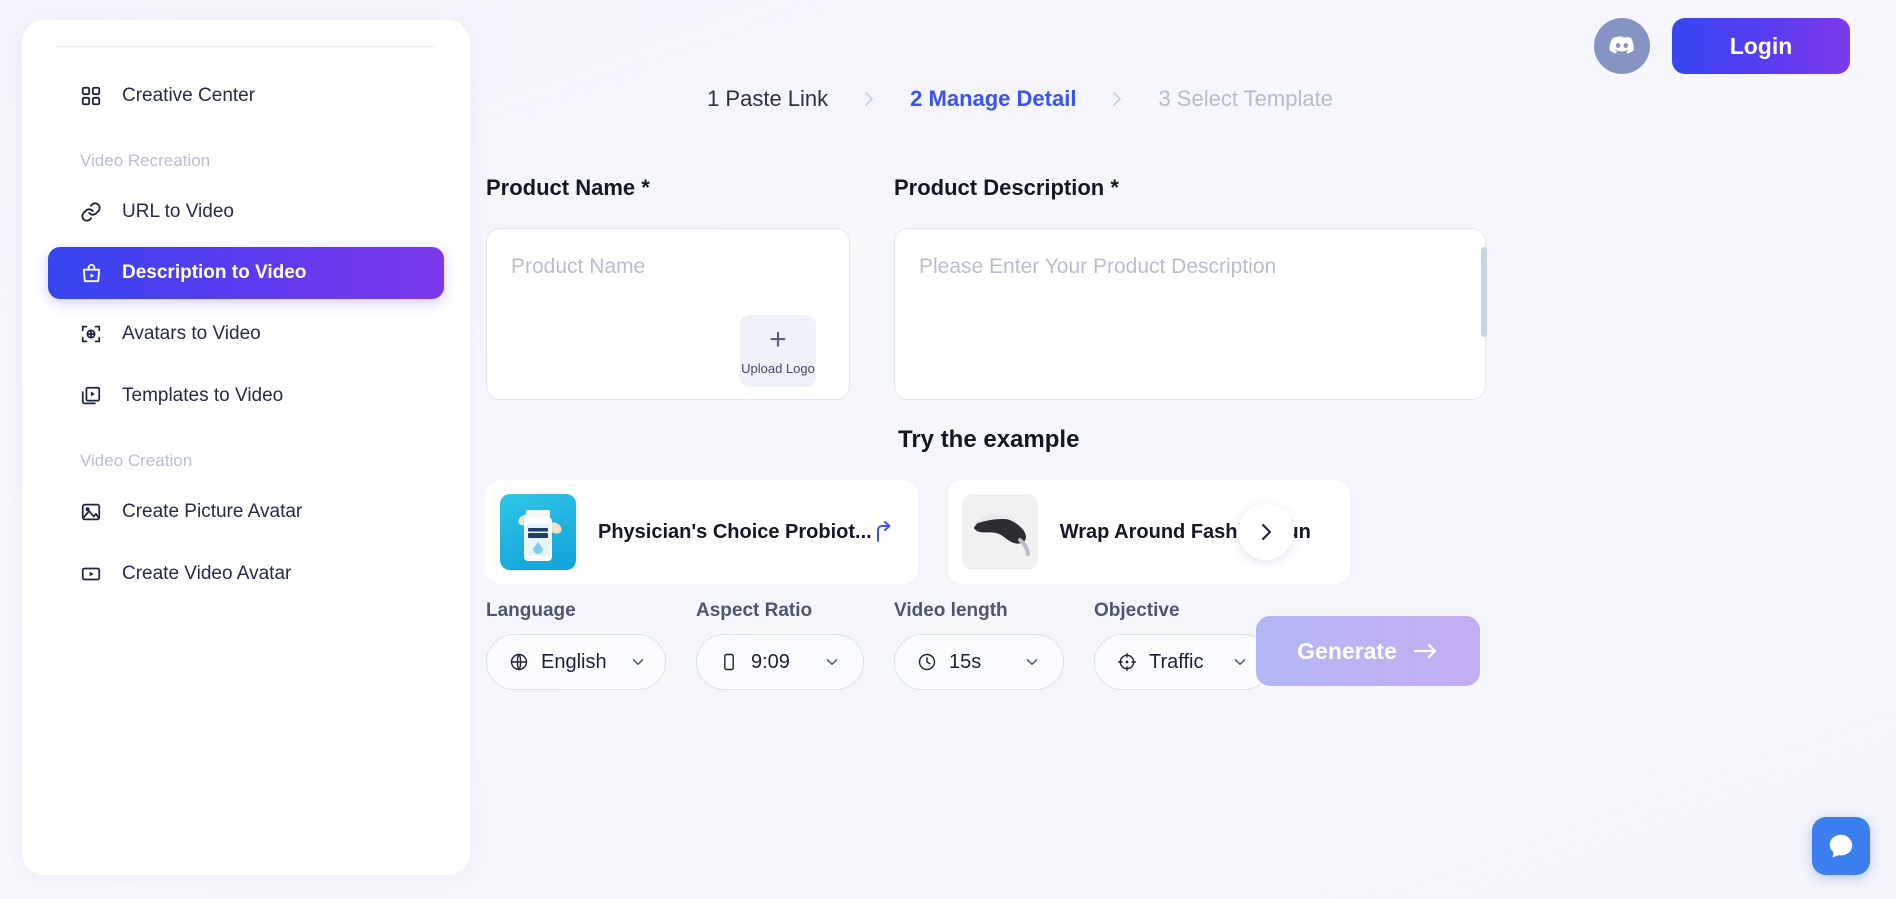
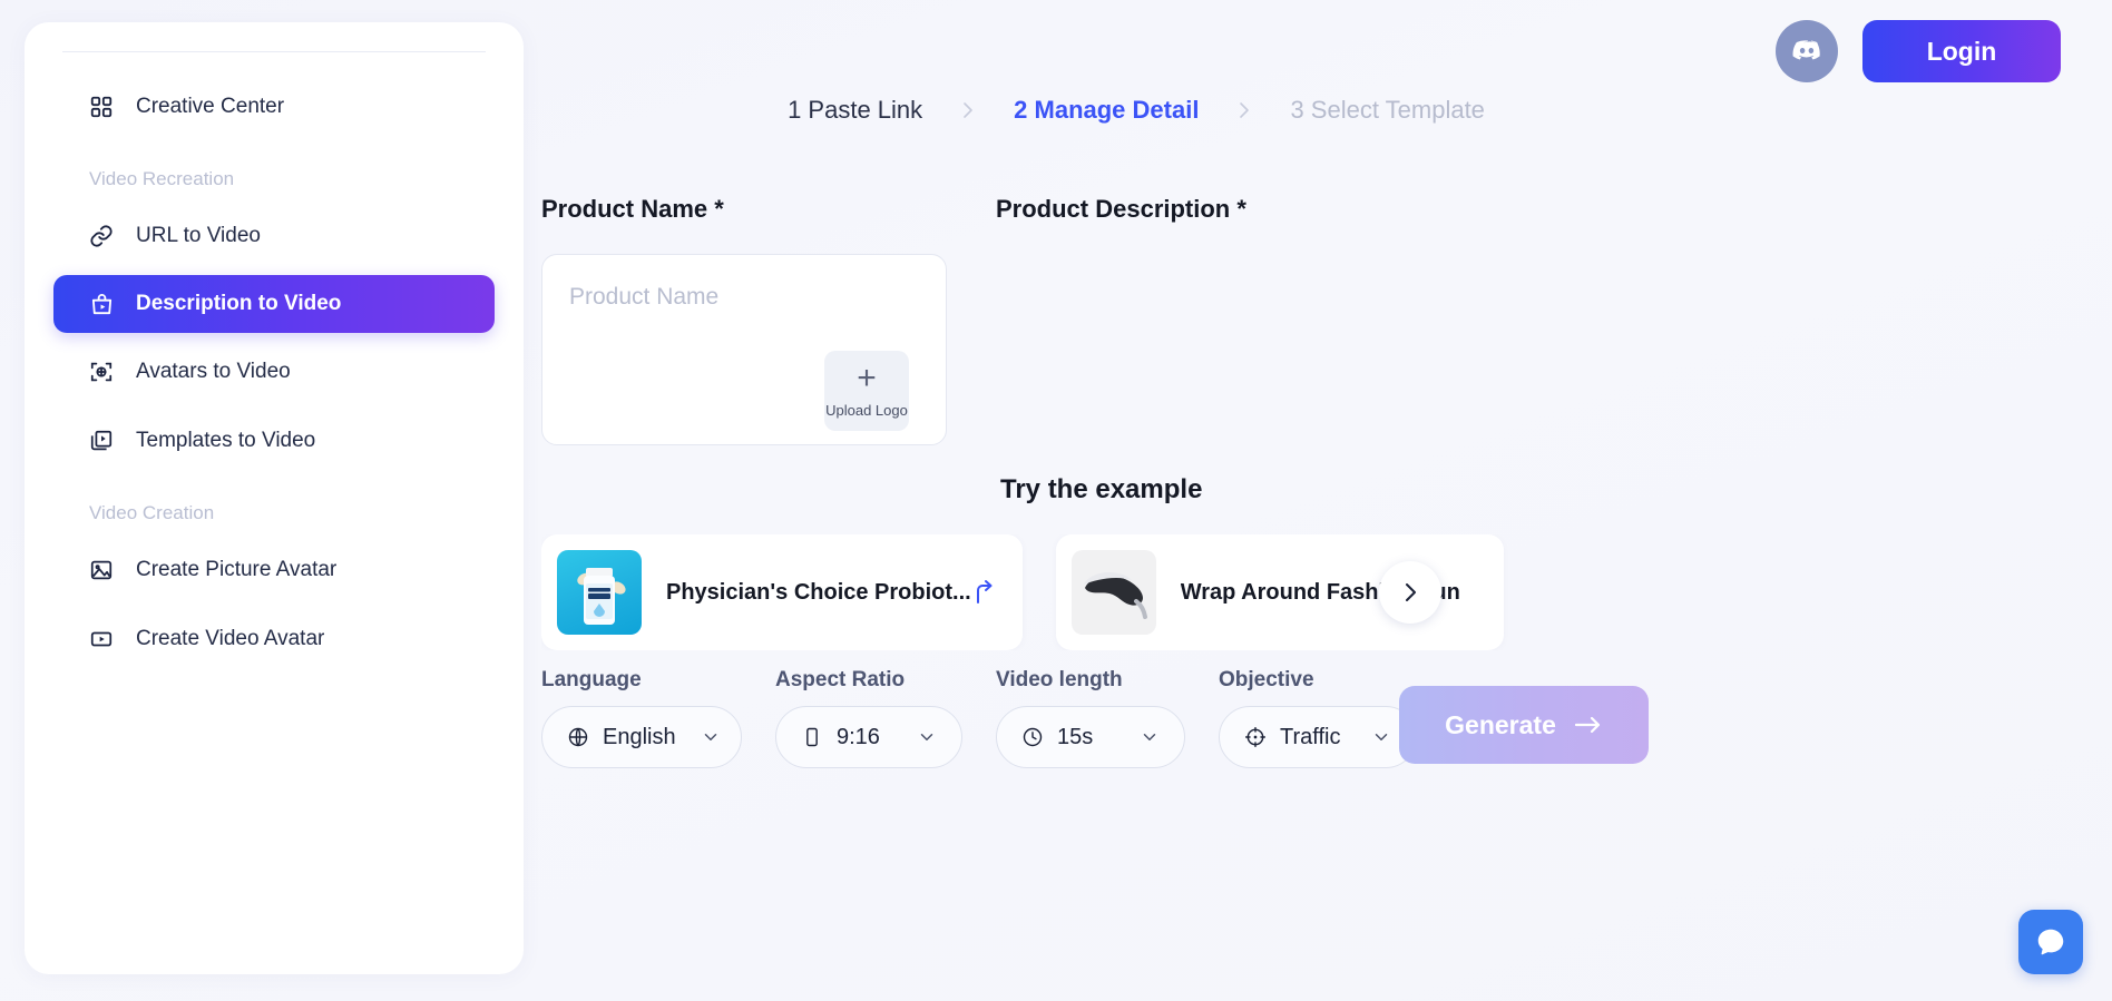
  Creative Center
  Video Recreation
  URL to Video
  Description to Video
  Avatars to Video
  Templates to Video
  Video Creation
  Create Picture Avatar
  Create Video Avatar
  Login
  1 Paste Link
  2 Manage Detail
  3 Select Template
  Product Name *
  Product Description *
  Product Name
  +
  Upload Logo
- Please Enter Your Product Description
  Try the example
  Physician's Choice Probiot...
  Wrap Around Fashn
  Language
  English
  Aspect Ratio
- 9:09
+ 9:16
  Video length
  15s
  Objective
  Traffic
  Generate
